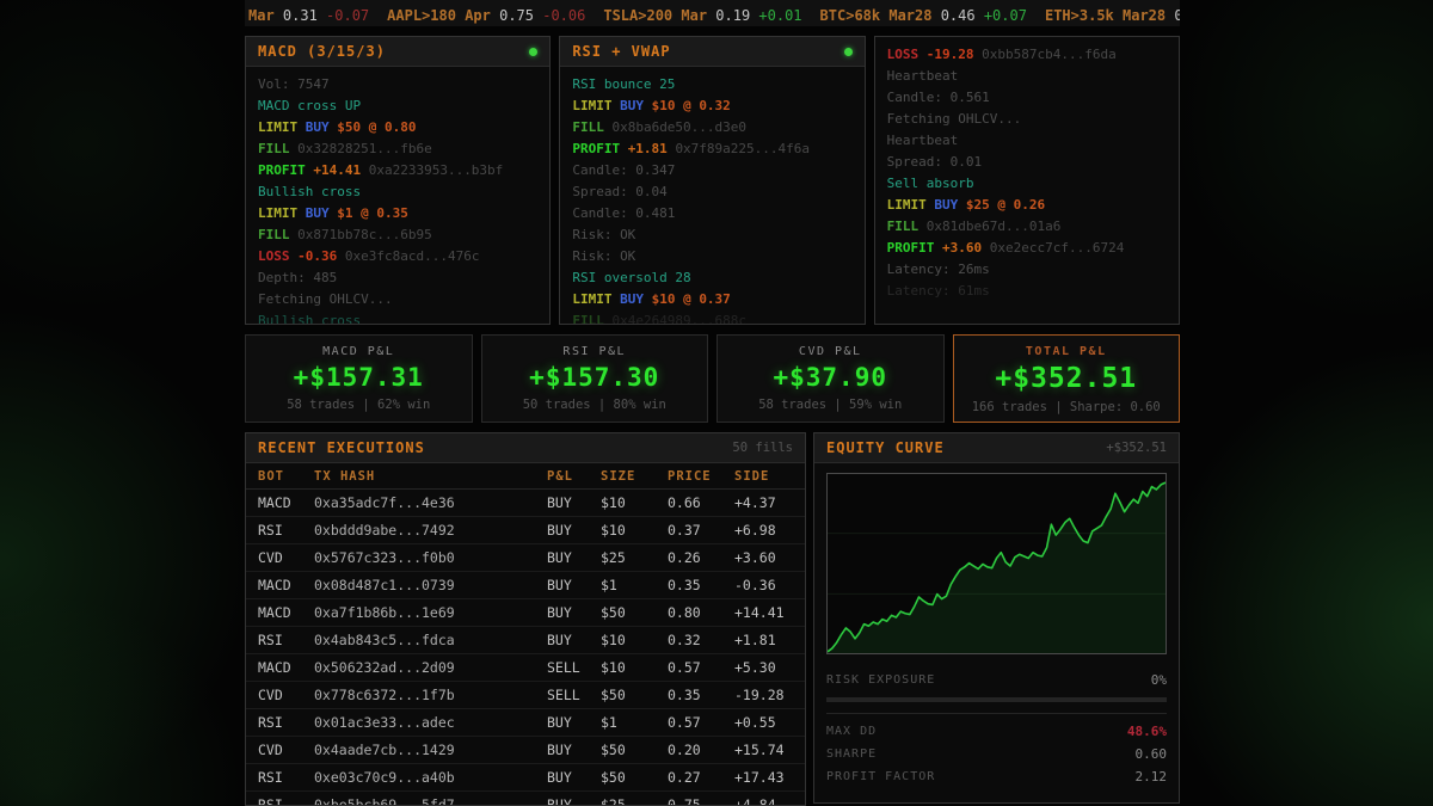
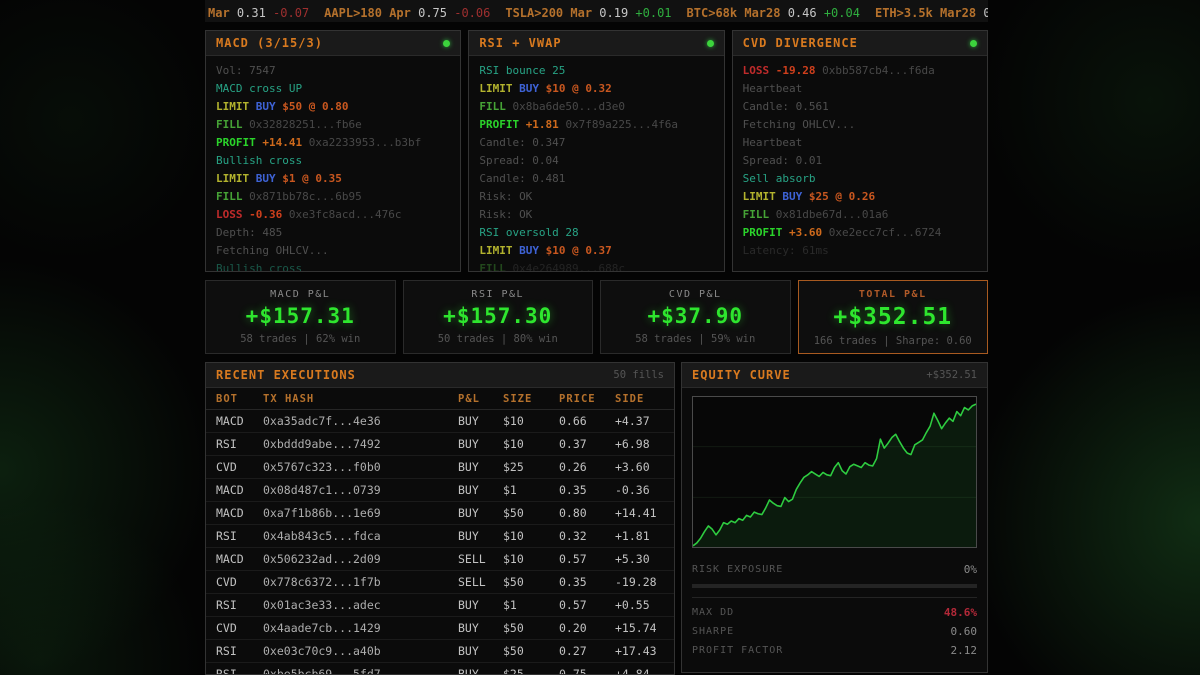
- Mar 0.31 -0.07 AAPL>180 Apr 0.75 -0.06 TSLA>200 Mar 0.19 +0.01 BTC>68k Mar28 0.46 +0.07 ETH>3.5k Mar28 0
+ Mar 0.31 -0.07 AAPL>180 Apr 0.75 -0.06 TSLA>200 Mar 0.19 +0.01 BTC>68k Mar28 0.46 +0.04 ETH>3.5k Mar28 0
  MACD (3/15/3)
  Vol: 7547
  MACD cross UP
  LIMIT BUY $50 @ 0.80
  FILL 0x32828251...fb6e
  PROFIT +14.41 0xa2233953...b3bf
  Bullish cross
  LIMIT BUY $1 @ 0.35
  FILL 0x871bb78c...6b95
  LOSS -0.36 0xe3fc8acd...476c
  Depth: 485
  Fetching OHLCV...
  Bullish cross
  RSI + VWAP
  RSI bounce 25
  LIMIT BUY $10 @ 0.32
  FILL 0x8ba6de50...d3e0
  PROFIT +1.81 0x7f89a225...4f6a
  Candle: 0.347
  Spread: 0.04
  Candle: 0.481
  Risk: OK
  Risk: OK
  RSI oversold 28
  LIMIT BUY $10 @ 0.37
  FILL 0x4e264989...688c
+ CVD DIVERGENCE
  LOSS -19.28 0xbb587cb4...f6da
  Heartbeat
  Candle: 0.561
  Fetching OHLCV...
  Heartbeat
  Spread: 0.01
  Sell absorb
  LIMIT BUY $25 @ 0.26
  FILL 0x81dbe67d...01a6
  PROFIT +3.60 0xe2ecc7cf...6724
- Latency: 26ms
  Latency: 61ms
  MACD P&L
  +$157.31
  58 trades | 62% win
  RSI P&L
  +$157.30
  50 trades | 80% win
  CVD P&L
  +$37.90
  58 trades | 59% win
  TOTAL P&L
  +$352.51
  166 trades | Sharpe: 0.60
  RECENT EXECUTIONS
  50 fills
  BOT
  TX HASH
  P&L
  SIZE
  PRICE
  SIDE
  MACD
  0xa35adc7f...4e36
  BUY
  $10
  0.66
  +4.37
  RSI
  0xbddd9abe...7492
  BUY
  $10
  0.37
  +6.98
  CVD
  0x5767c323...f0b0
  BUY
  $25
  0.26
  +3.60
  MACD
  0x08d487c1...0739
  BUY
  $1
  0.35
  -0.36
  MACD
  0xa7f1b86b...1e69
  BUY
  $50
  0.80
  +14.41
  RSI
  0x4ab843c5...fdca
  BUY
  $10
  0.32
  +1.81
  MACD
  0x506232ad...2d09
  SELL
  $10
  0.57
  +5.30
  CVD
  0x778c6372...1f7b
  SELL
  $50
  0.35
  -19.28
  RSI
  0x01ac3e33...adec
  BUY
  $1
  0.57
  +0.55
  CVD
  0x4aade7cb...1429
  BUY
  $50
  0.20
  +15.74
  RSI
  0xe03c70c9...a40b
  BUY
  $50
  0.27
  +17.43
  EQUITY CURVE
  +$352.51
  RISK EXPOSURE
  0%
  MAX DD
  48.6%
  SHARPE
  0.60
  PROFIT FACTOR
  2.12
